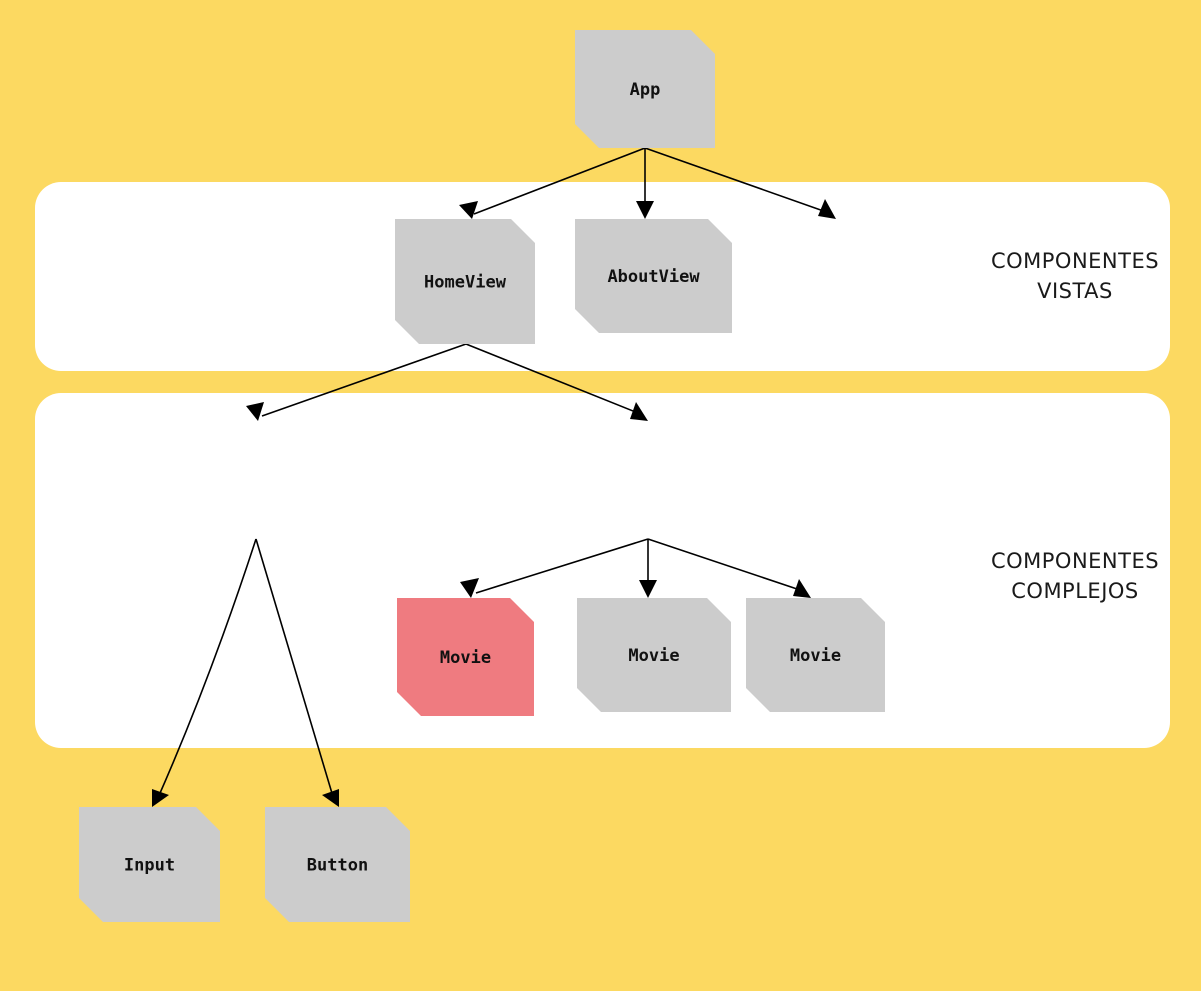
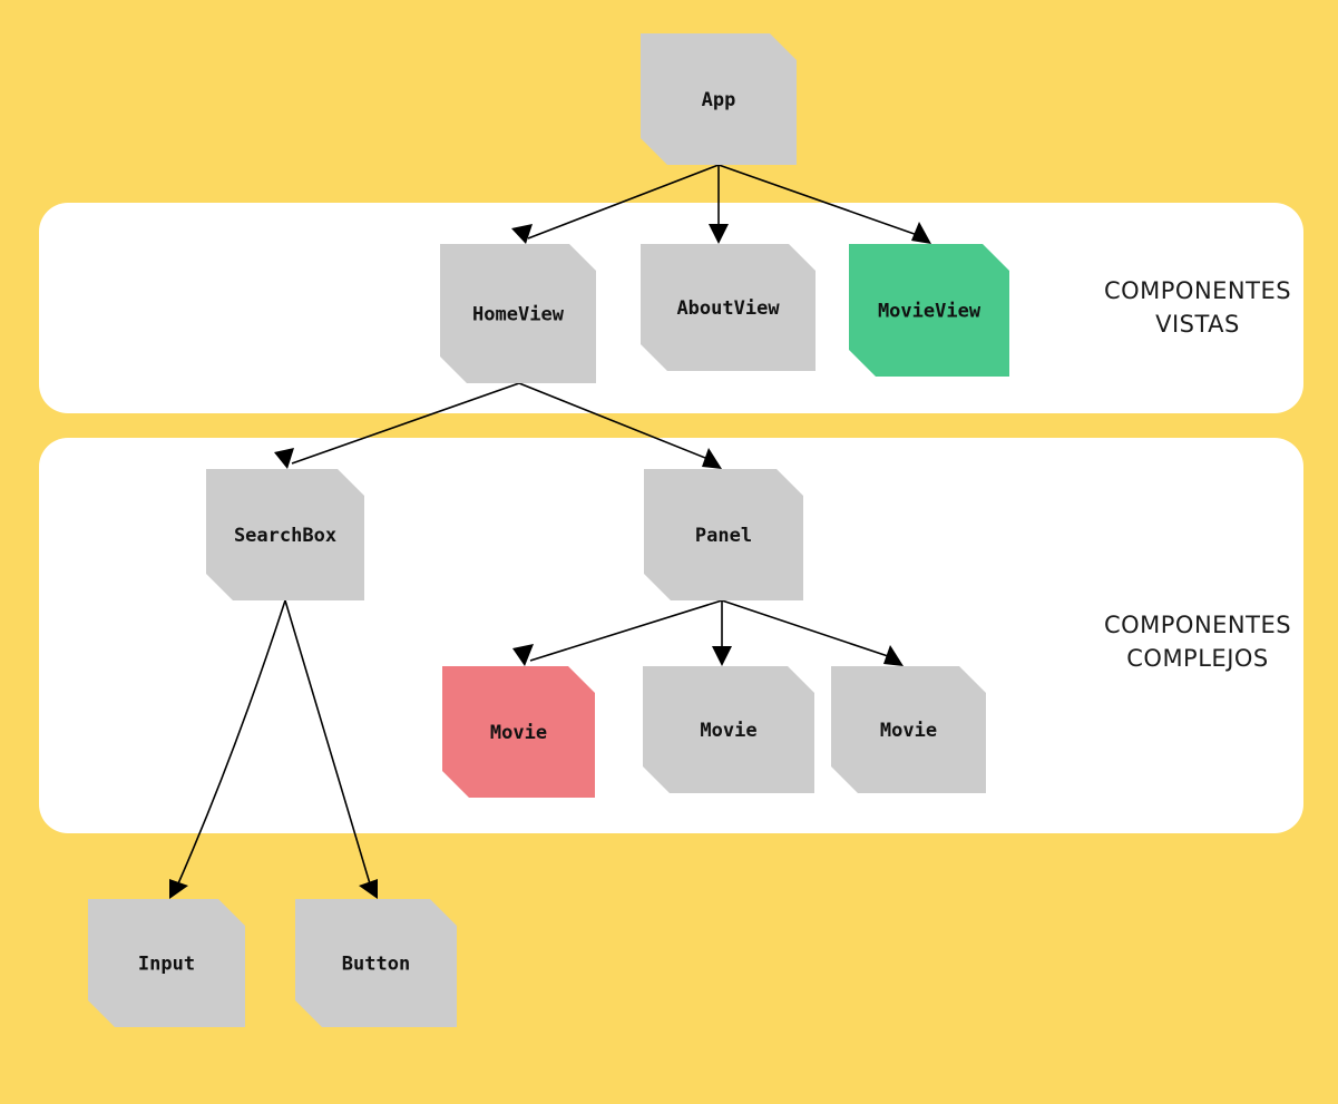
  COMPONENTES VISTAS
  COMPONENTES COMPLEJOS
  App
  HomeView
  AboutView
+ MovieView
+ SearchBox
+ Panel
  Movie
  Movie
  Movie
  Input
  Button
